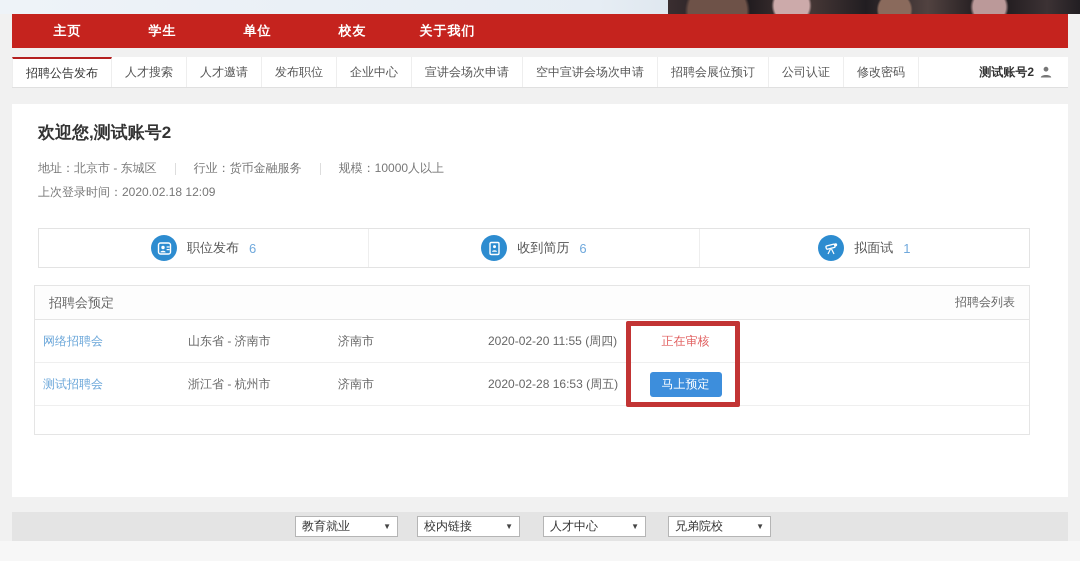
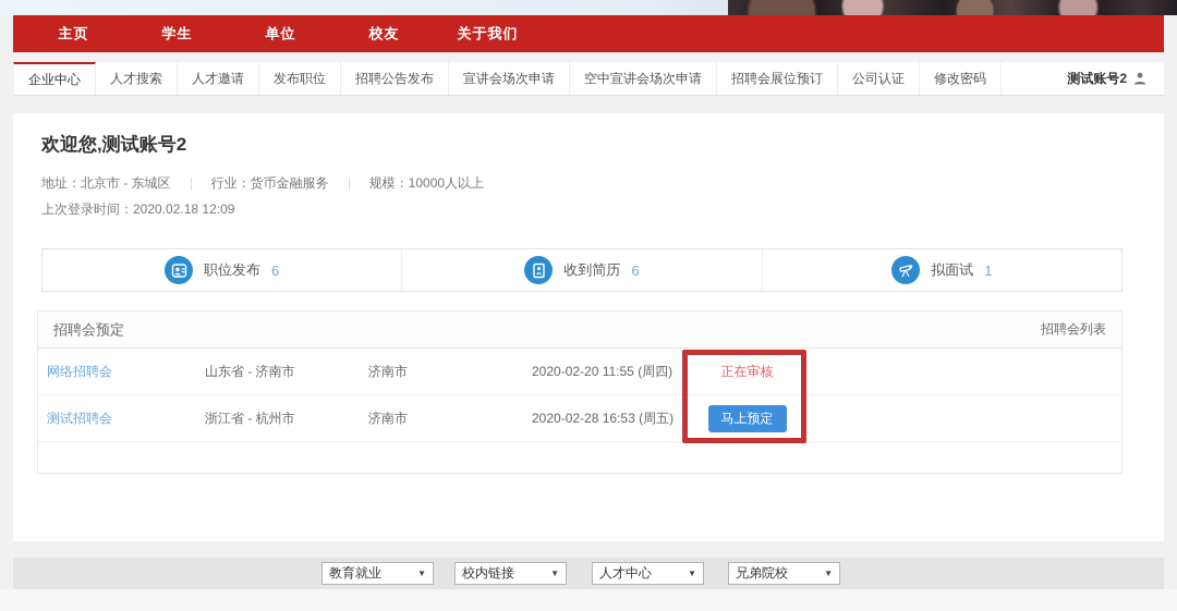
  主页
  学生
  单位
  校友
  关于我们
- 招聘公告发布
+ 企业中心
  人才搜索
  人才邀请
  发布职位
- 企业中心
+ 招聘公告发布
  宣讲会场次申请
  空中宣讲会场次申请
  招聘会展位预订
  公司认证
  修改密码
  测试账号2
  欢迎您,测试账号2
  地址：北京市 - 东城区
  行业：货币金融服务
  规模：10000人以上
  上次登录时间：2020.02.18 12:09
  职位发布
  6
  收到简历
  6
  拟面试
  1
  招聘会预定
  招聘会列表
  网络招聘会
  山东省 - 济南市
  济南市
  2020-02-20 11:55 (周四)
  正在审核
  测试招聘会
  浙江省 - 杭州市
  济南市
  2020-02-28 16:53 (周五)
  马上预定
  教育就业
  ▼
  校内链接
  ▼
  人才中心
  ▼
  兄弟院校
  ▼
